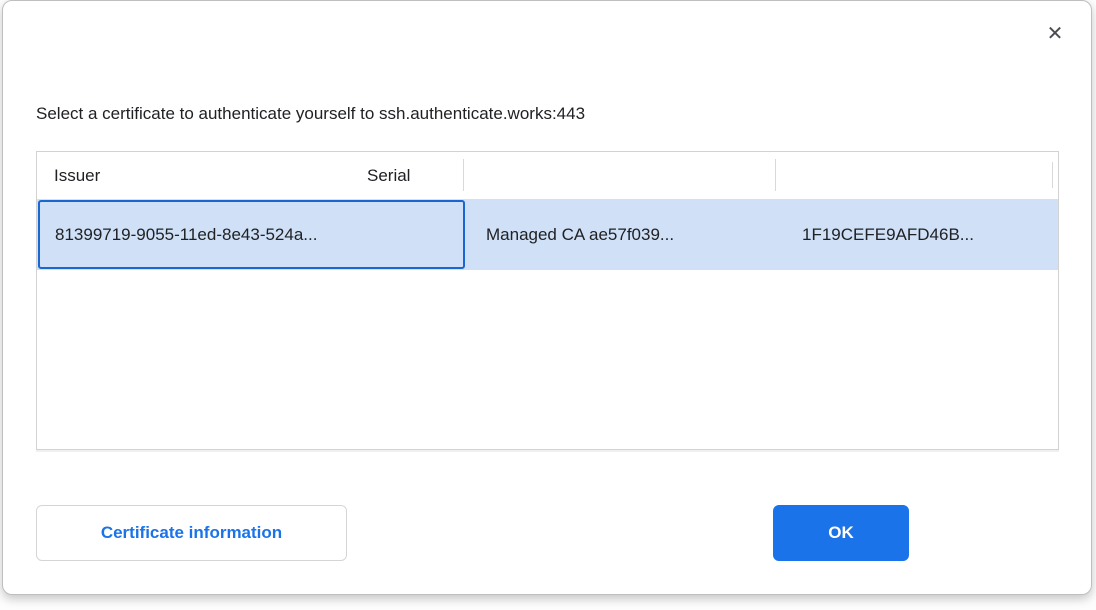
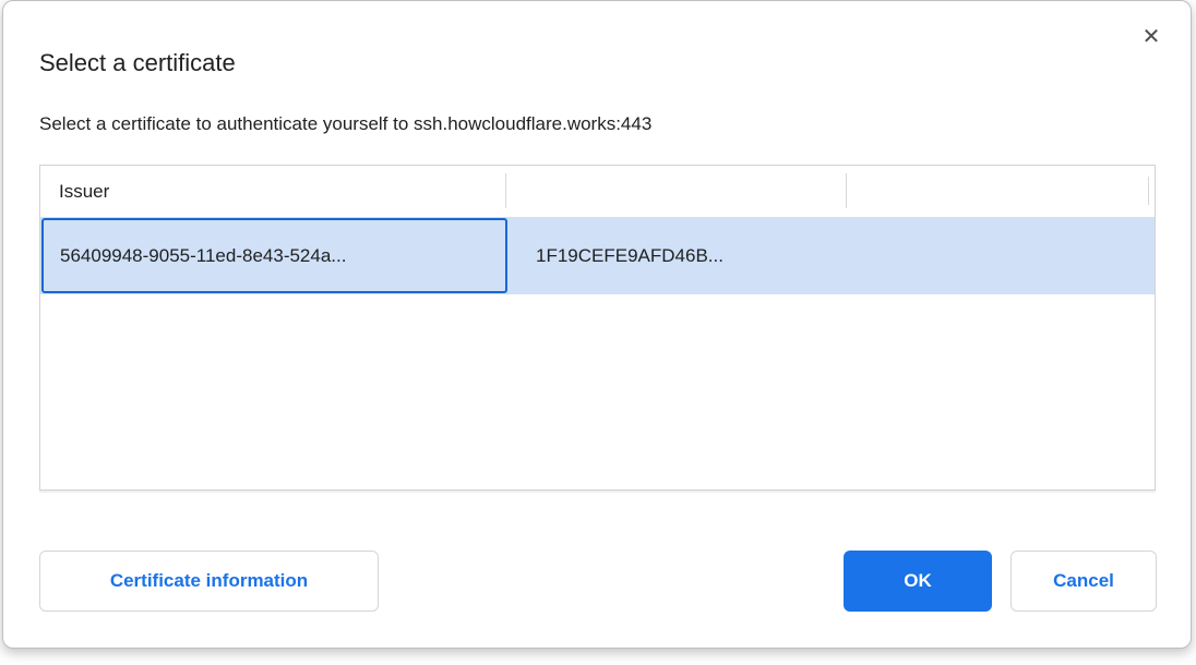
  ✕
+ Select a certificate
- Select a certificate to authenticate yourself to ssh.authenticate.works:443
+ Select a certificate to authenticate yourself to ssh.howcloudflare.works:443
  Issuer
- Serial
- 81399719-9055-11ed-8e43-524a...
+ 56409948-9055-11ed-8e43-524a...
- Managed CA ae57f039...
  1F19CEFE9AFD46B...
  Certificate information
  OK
+ Cancel
